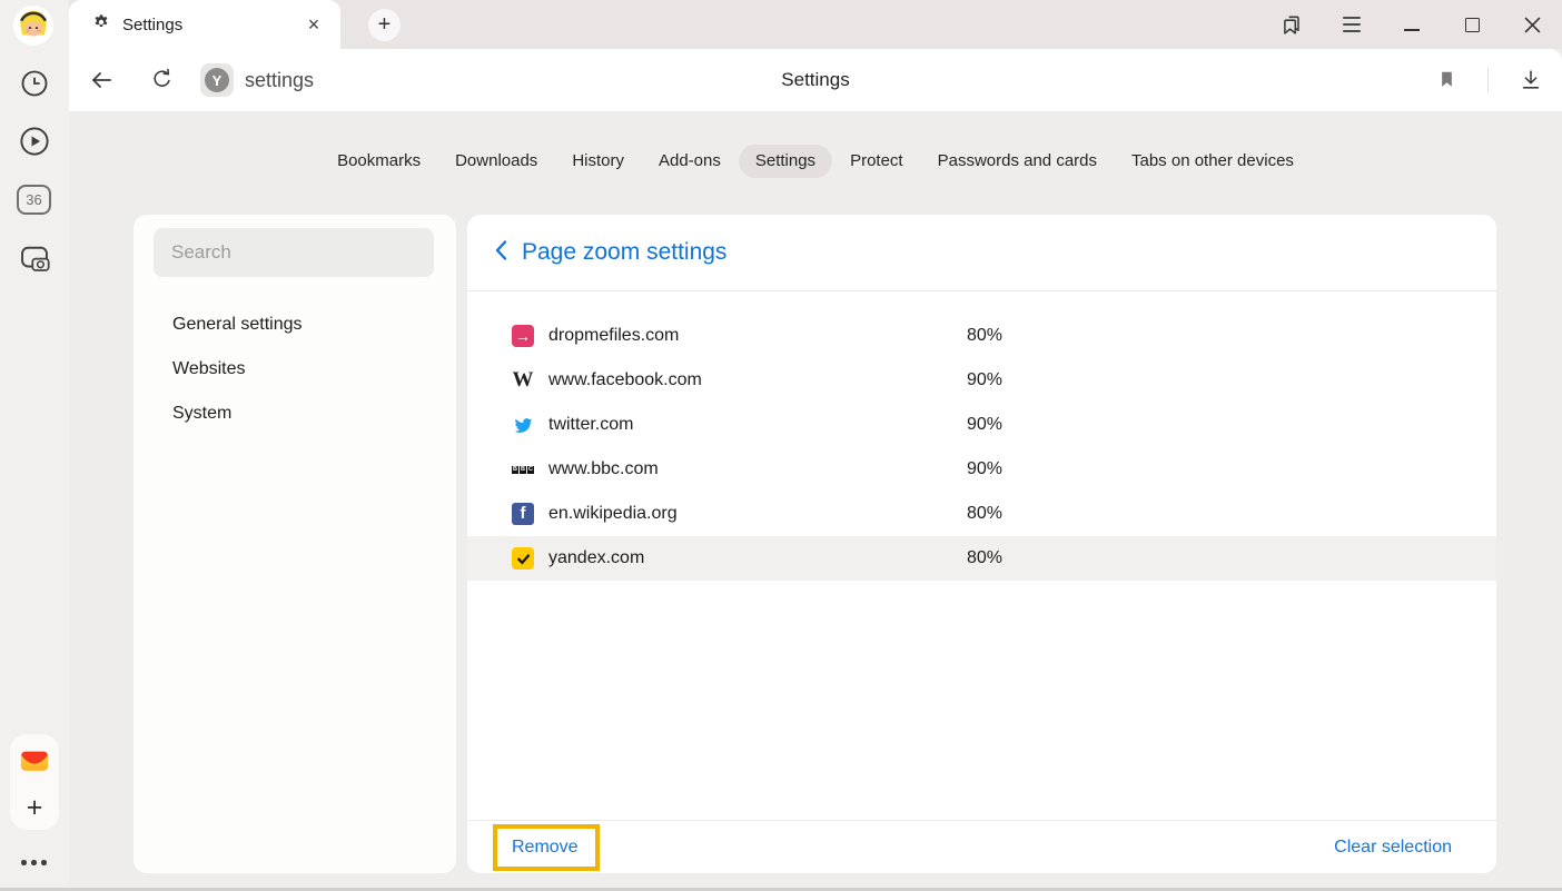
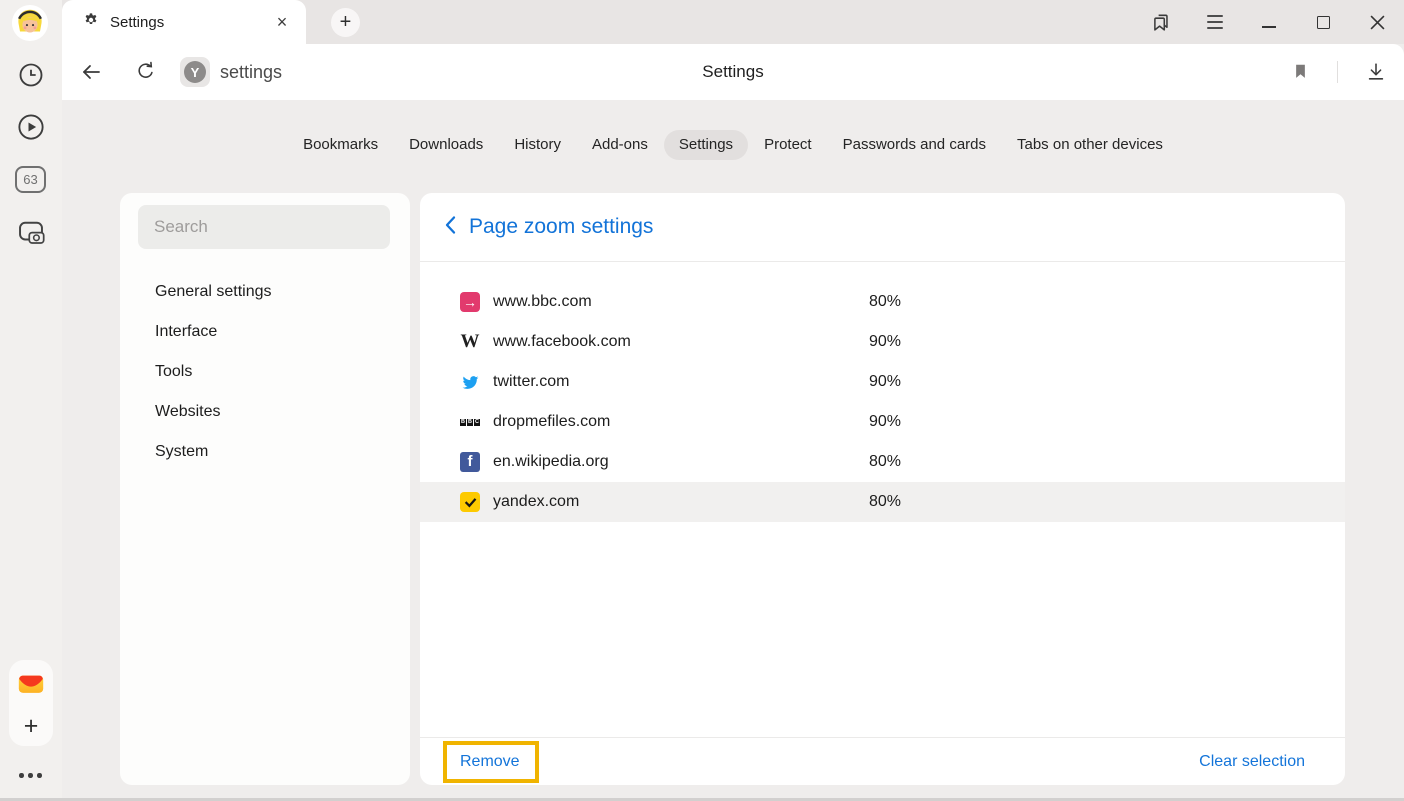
- 36
+ 63
  +
  Settings
  ×
  +
  Y
  settings
  Settings
  Bookmarks
  Downloads
  History
  Add-ons
  Settings
  Protect
  Passwords and cards
  Tabs on other devices
  Search
  General settings
+ Interface
+ Tools
  Websites
  System
  Page zoom settings
  →
- dropmefiles.com
+ www.bbc.com
  80%
  W
  www.facebook.com
  90%
  twitter.com
  90%
- www.bbc.com
+ dropmefiles.com
  90%
  f
  en.wikipedia.org
  80%
  yandex.com
  80%
  Remove
  Clear selection
